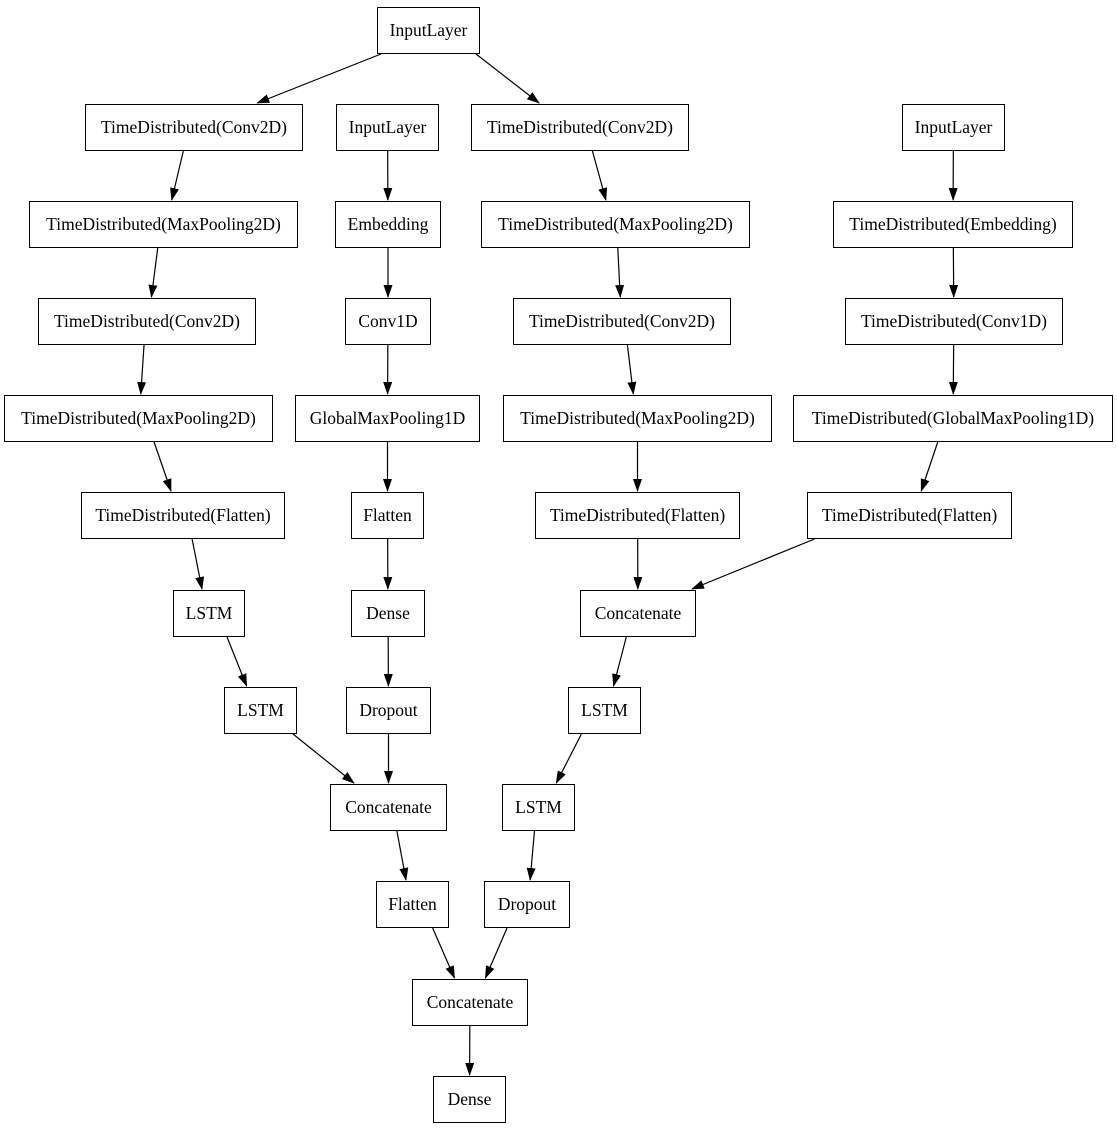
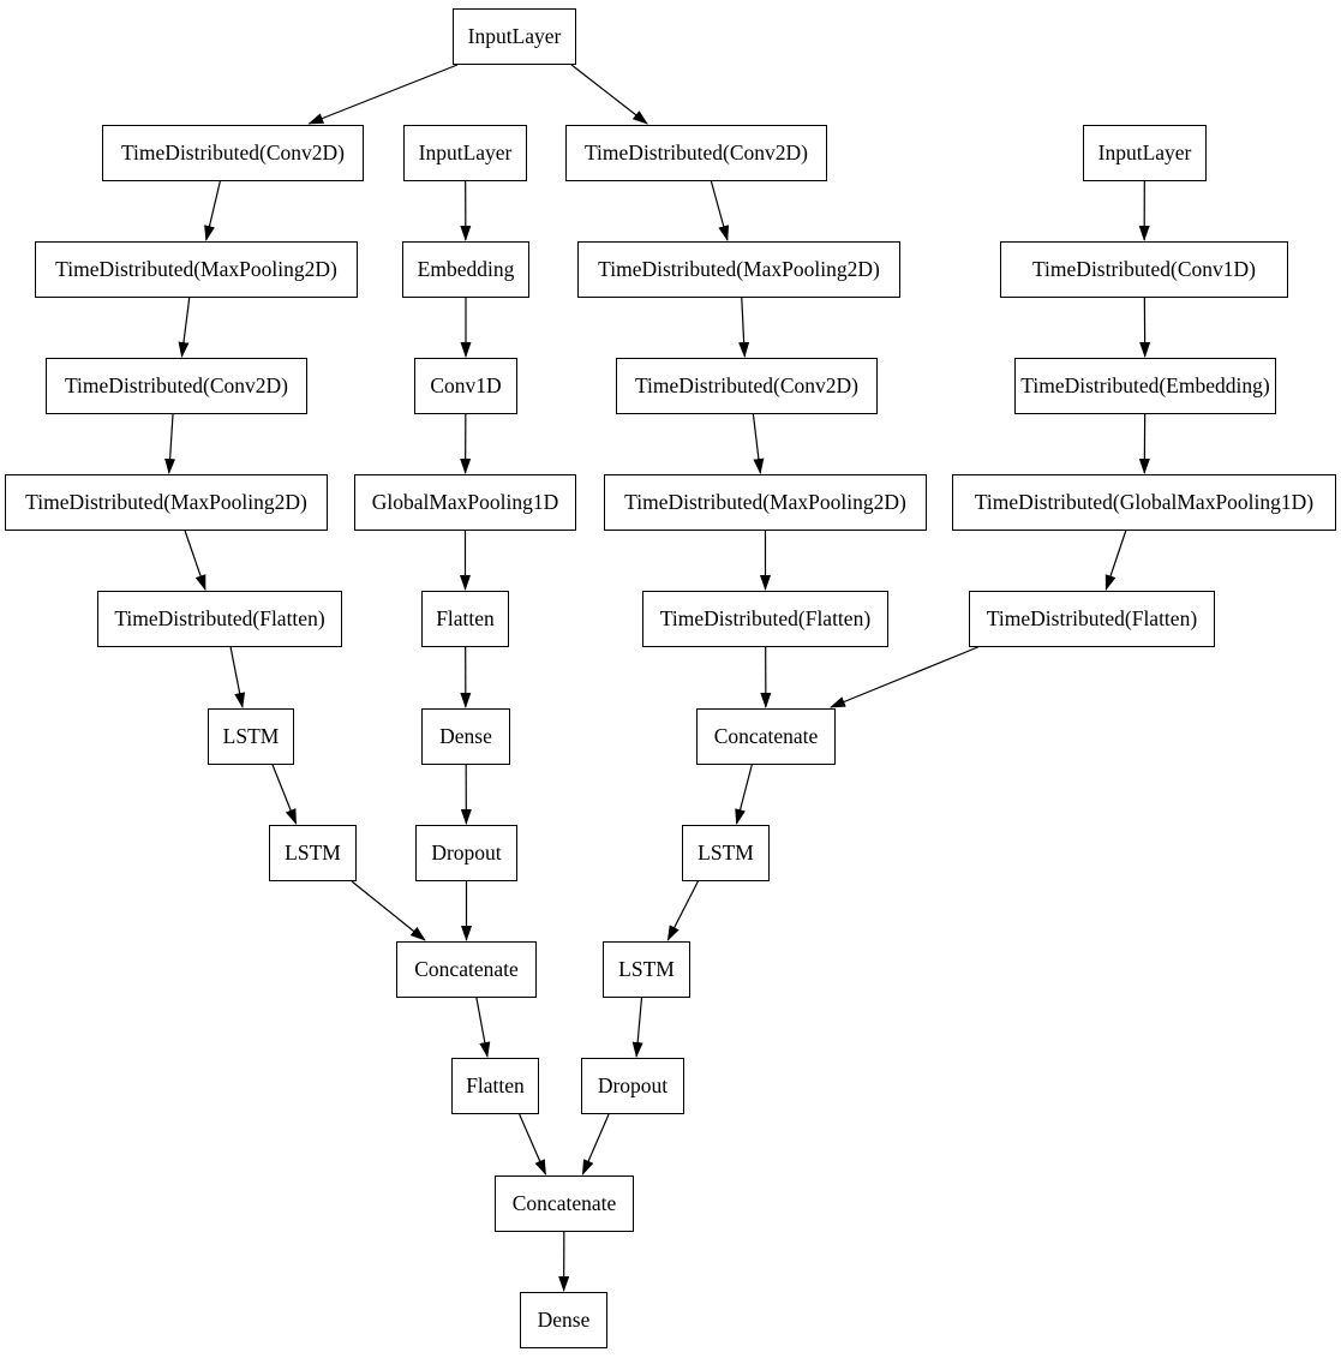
  InputLayer
  TimeDistributed(Conv2D)
  InputLayer
  TimeDistributed(Conv2D)
  InputLayer
  TimeDistributed(MaxPooling2D)
  Embedding
  TimeDistributed(MaxPooling2D)
- TimeDistributed(Embedding)
+ TimeDistributed(Conv1D)
  TimeDistributed(Conv2D)
  Conv1D
  TimeDistributed(Conv2D)
- TimeDistributed(Conv1D)
+ TimeDistributed(Embedding)
  TimeDistributed(MaxPooling2D)
  GlobalMaxPooling1D
  TimeDistributed(MaxPooling2D)
  TimeDistributed(GlobalMaxPooling1D)
  TimeDistributed(Flatten)
  Flatten
  TimeDistributed(Flatten)
  TimeDistributed(Flatten)
  LSTM
  Dense
  Concatenate
  LSTM
  Dropout
  LSTM
  Concatenate
  LSTM
  Flatten
  Dropout
  Concatenate
  Dense
